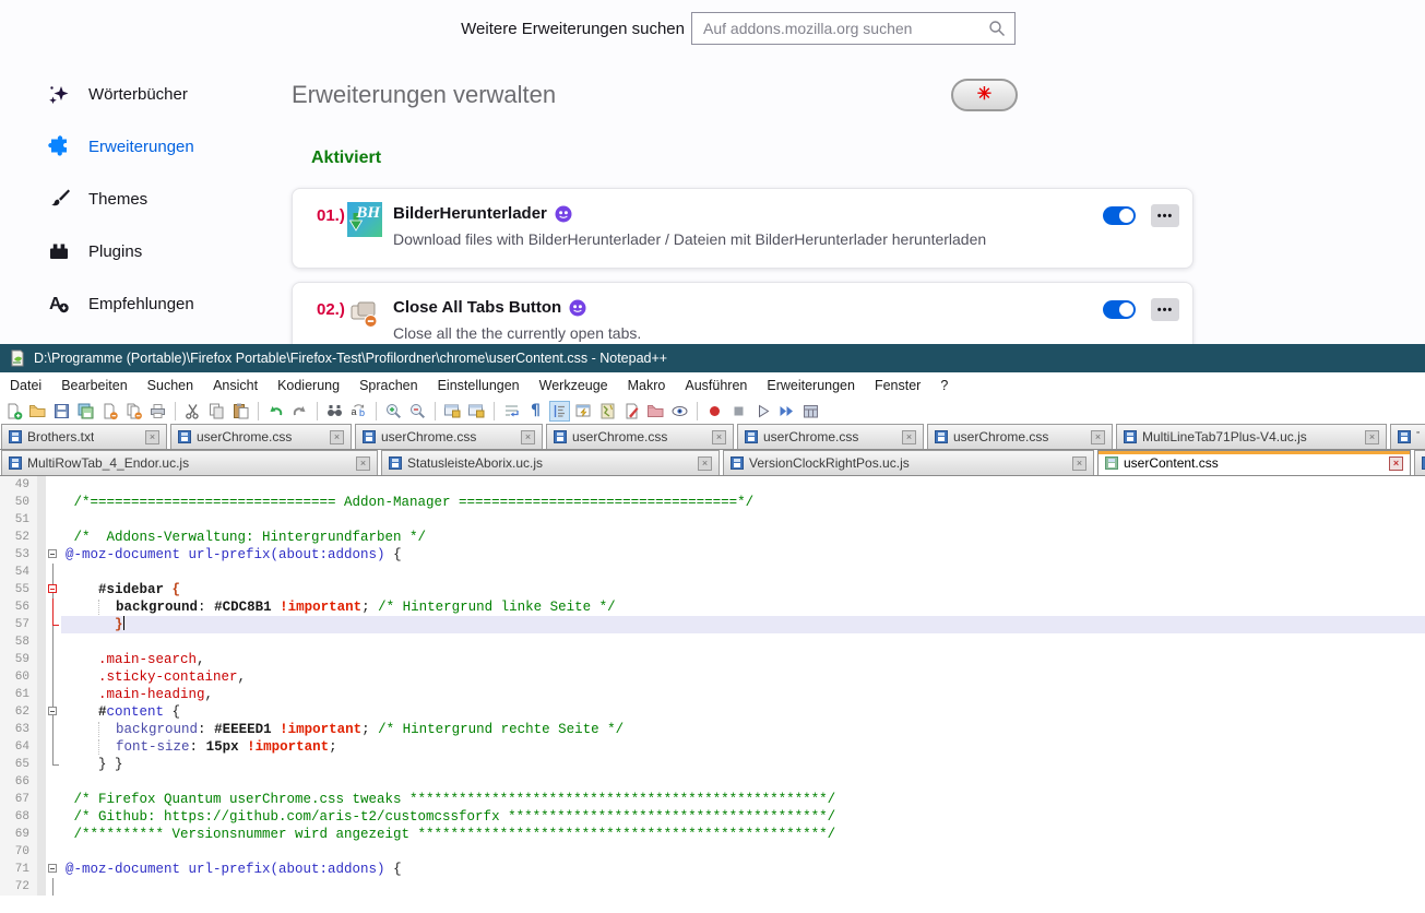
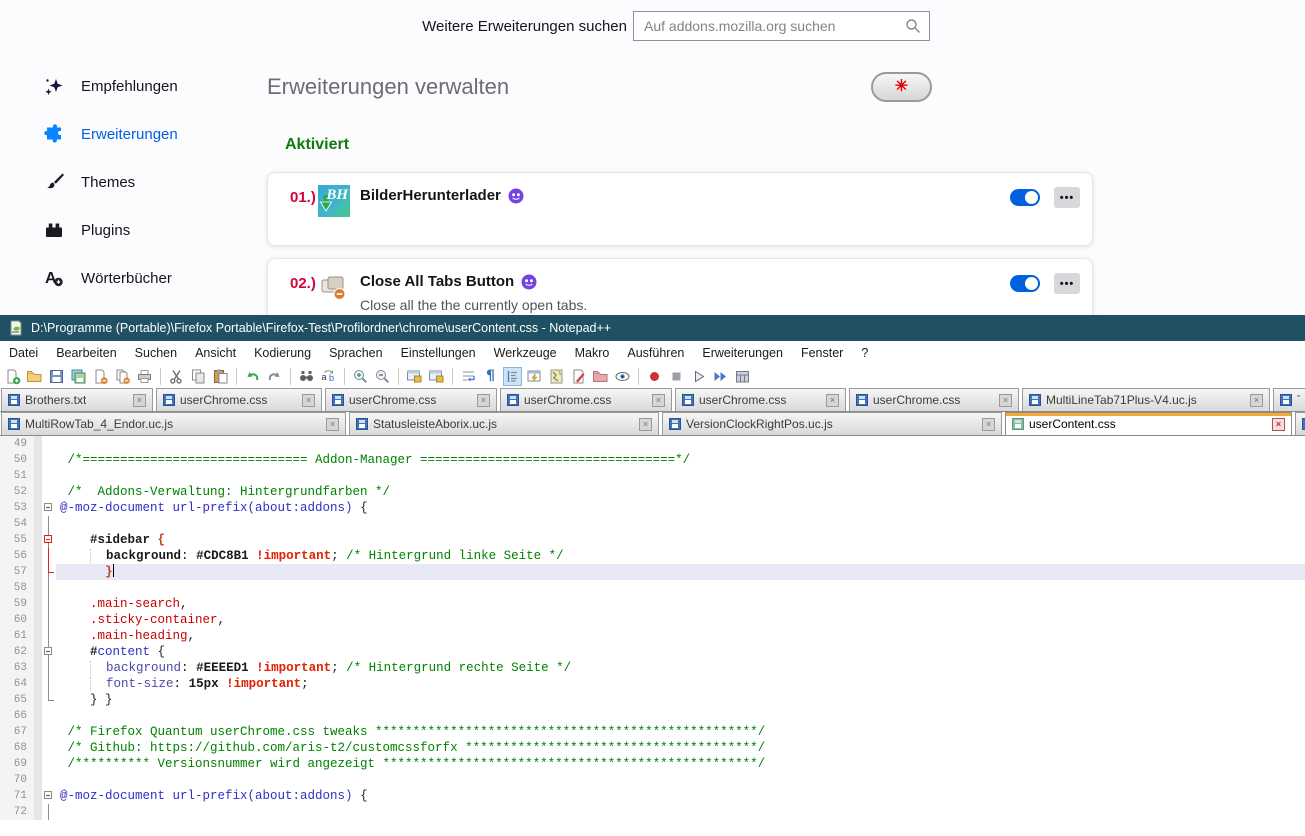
  Weitere Erweiterungen suchen
  Auf addons.mozilla.org suchen
- Wörterbücher
+ Empfehlungen
  Erweiterungen
  Themes
  Plugins
  A
- Empfehlungen
+ Wörterbücher
  Erweiterungen verwalten
  ✳
  Aktiviert
  01.)
  BH
  BilderHerunterlader
- Download files with BilderHerunterlader / Dateien mit BilderHerunterlader herunterladen
  •••
  02.)
  Close All Tabs Button
  Close all the the currently open tabs.
  •••
  D:\Programme (Portable)\Firefox Portable\Firefox-Test\Profilordner\chrome\userContent.css - Notepad++
  Datei
  Bearbeiten
  Suchen
  Ansicht
  Kodierung
  Sprachen
  Einstellungen
  Werkzeuge
  Makro
  Ausführen
  Erweiterungen
  Fenster
  ?
  a
  b
  ¶
  Brothers.txt
  ×
  userChrome.css
  ×
  userChrome.css
  ×
  userChrome.css
  ×
  userChrome.css
  ×
  userChrome.css
  ×
  MultiLineTab71Plus-V4.uc.js
  ×
  MultiRowTab_4_Endor.uc.js
  ×
  StatusleisteAborix.uc.js
  ×
  VersionClockRightPos.uc.js
  ×
  userContent.css
  ×
  49
  50
  /*============================== Addon-Manager ==================================*/
  51
  52
  /* Addons-Verwaltung: Hintergrundfarben */
  53
  @-moz-document url-prefix(about:addons) {
  54
  55
  #sidebar {
  56
  background: #CDC8B1 !important; /* Hintergrund linke Seite */
  57
  }
  58
  59
  .main-search,
  60
  .sticky-container,
  61
  .main-heading,
  62
  #content {
  63
  background: #EEEED1 !important; /* Hintergrund rechte Seite */
  64
  font-size: 15px !important;
  65
  } }
  66
  67
  /* Firefox Quantum userChrome.css tweaks ***************************************************/
  68
  /* Github: https://github.com/aris-t2/customcssforfx ***************************************/
  69
  /********** Versionsnummer wird angezeigt **************************************************/
  70
  71
  @-moz-document url-prefix(about:addons) {
  72
